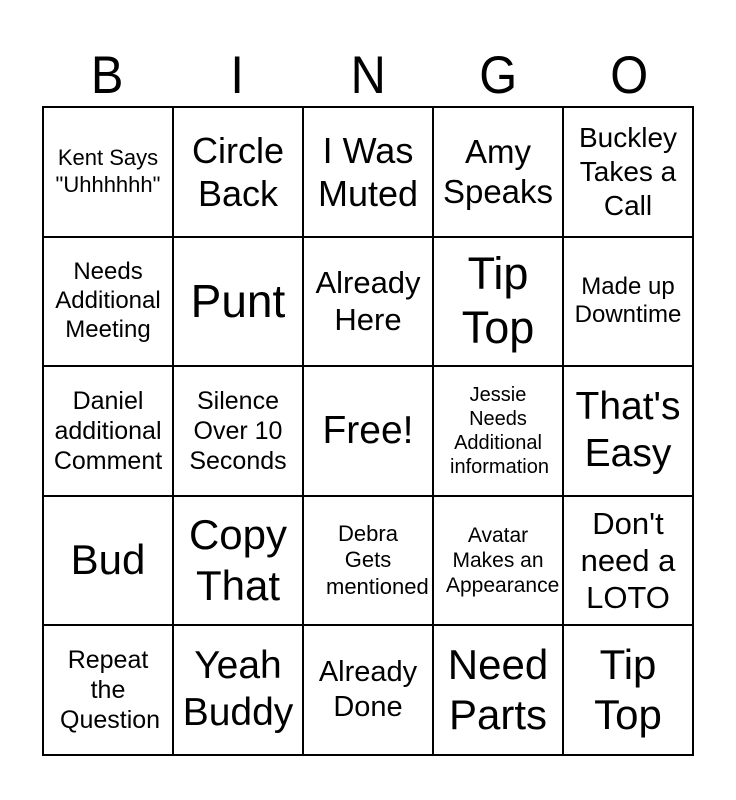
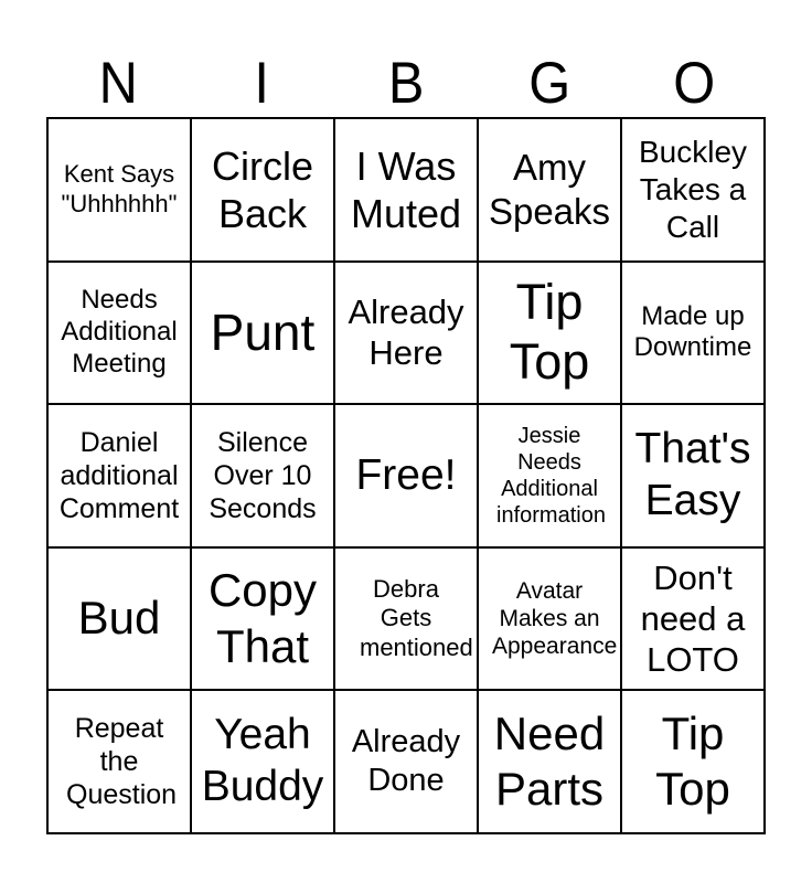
- B
+ N
  I
- N
+ B
  G
  O
  Kent Says "Uhhhhhh"
  Circle Back
  I Was Muted
  Amy Speaks
  Buckley Takes a Call
  Needs Additional Meeting
  Punt
  Already Here
  Tip Top
  Made up Downtime
  Daniel additional Comment
  Silence Over 10 Seconds
  Free!
  Jessie Needs Additional information
  That's Easy
  Bud
  Copy That
  Debra Gets mentioned
  Avatar Makes an Appearance
  Don't need a LOTO
  Repeat the Question
  Yeah Buddy
  Already Done
  Need Parts
  Tip Top
